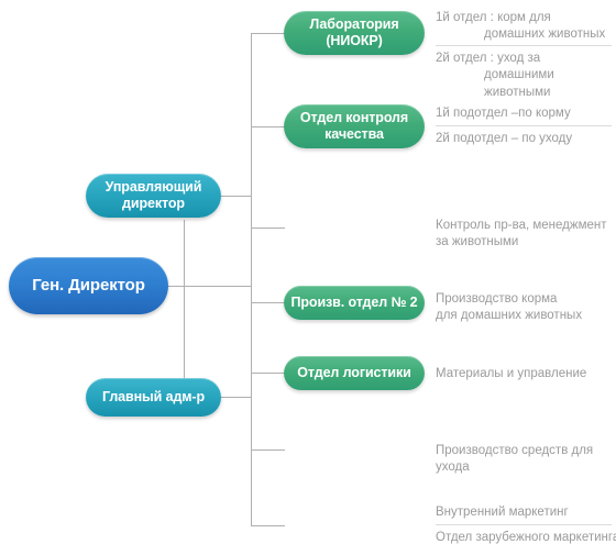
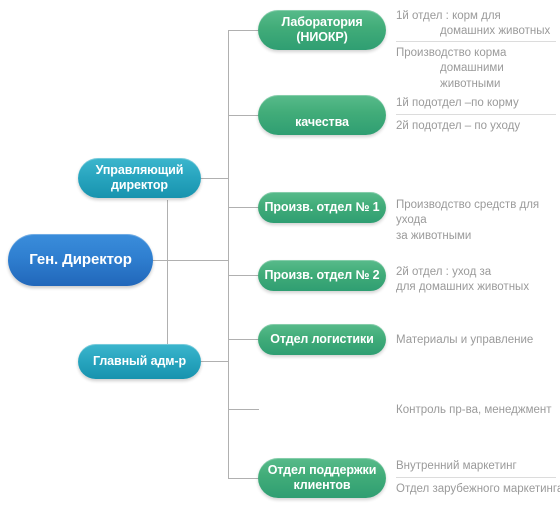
  Ген. Директор
  Управляющий
  директор
  Главный адм-р
  Лаборатория
  (НИОКР)
- Отдел контроля
  качества
+ Произв. отдел № 1
  Произв. отдел № 2
  Отдел логистики
+ Отдел поддержки
+ клиентов
  1й отдел : корм для
  домашних животных
- 2й отдел : уход за
+ Производство корма
  домашними животными
  1й подотдел –по корму
  2й подотдел – по уходу
- Контроль пр-ва, менеджмент
+ Производство средств для ухода
  за животными
- Производство корма
+ 2й отдел : уход за
  для домашних животных
  Материалы и управление
- Производство средств для ухода
+ Контроль пр-ва, менеджмент
  Внутренний маркетинг
  Отдел зарубежного маркетинг
